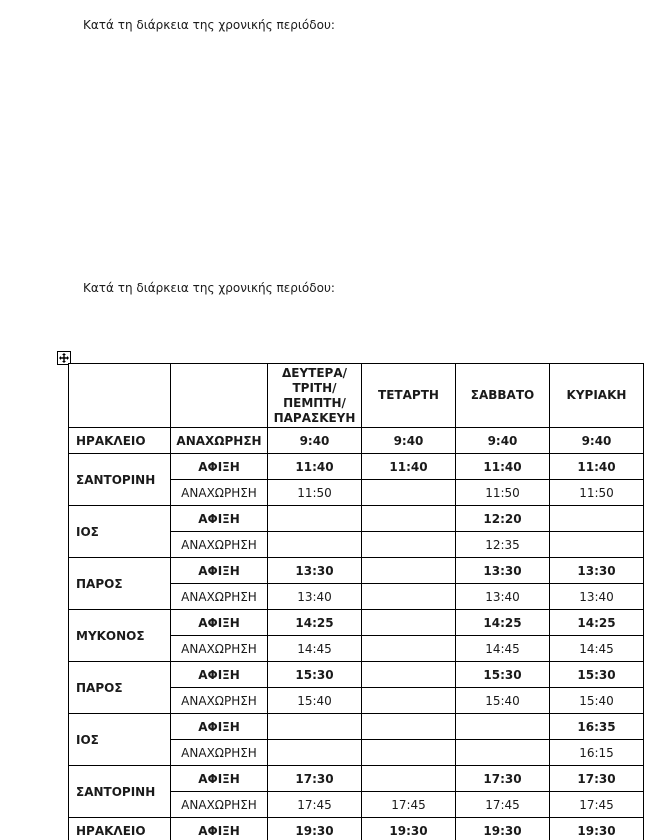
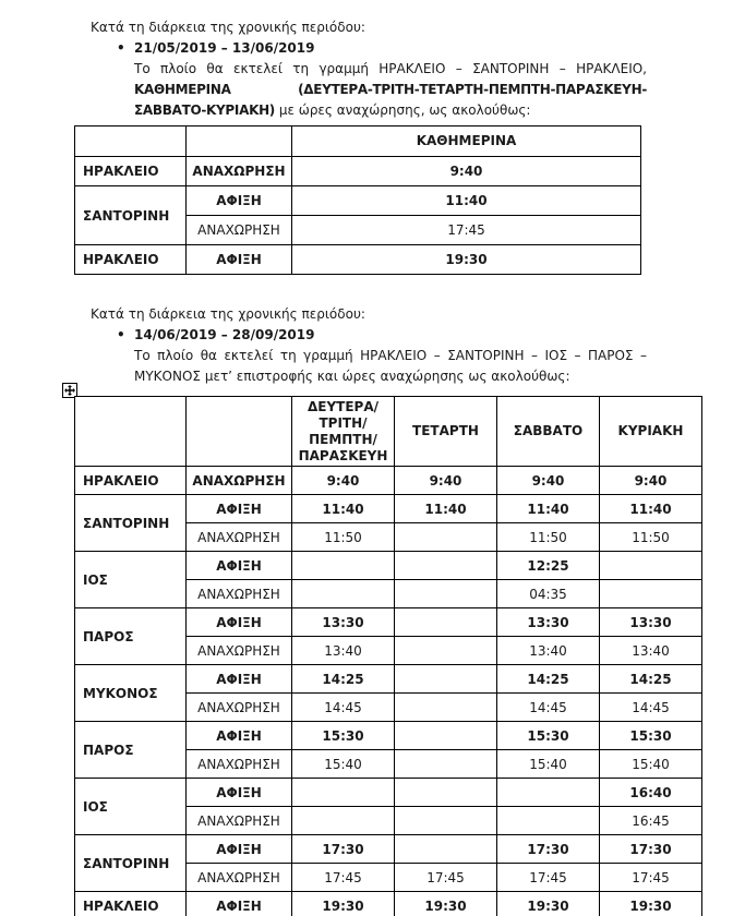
  Κατά τη διάρκεια της χρονικής περιόδου:
+ • 21/05/2019 – 13/06/2019
+ Το πλοίο θα εκτελεί τη γραμμή ΗΡΑΚΛΕΙΟ – ΣΑΝΤΟΡΙΝΗ – ΗΡΑΚΛΕΙΟ, ΚΑΘΗΜΕΡΙΝΑ (ΔΕΥΤΕΡΑ-ΤΡΙΤΗ-ΤΕΤΑΡΤΗ-ΠΕΜΠΤΗ-ΠΑΡΑΣΚΕΥΗ-ΣΑΒΒΑΤΟ-ΚΥΡΙΑΚΗ) με ώρες αναχώρησης, ως ακολούθως:
+ 		ΚΑΘΗΜΕΡΙΝΑ
+ ΗΡΑΚΛΕΙΟ	ΑΝΑΧΩΡΗΣΗ	9:40
+ ΣΑΝΤΟΡΙΝΗ	ΑΦΙΞΗ	11:40
+ ΑΝΑΧΩΡΗΣΗ	17:45
+ ΗΡΑΚΛΕΙΟ	ΑΦΙΞΗ	19:30
  Κατά τη διάρκεια της χρονικής περιόδου:
+ • 14/06/2019 – 28/09/2019
+ Το πλοίο θα εκτελεί τη γραμμή ΗΡΑΚΛΕΙΟ – ΣΑΝΤΟΡΙΝΗ – ΙΟΣ – ΠΑΡΟΣ – ΜΥΚΟΝΟΣ μετ’ επιστροφής και ώρες αναχώρησης ως ακολούθως:
  		ΔΕΥΤΕΡΑ/ ΤΡΙΤΗ/ ΠΕΜΠΤΗ/ ΠΑΡΑΣΚΕΥΗ	ΤΕΤΑΡΤΗ	ΣΑΒΒΑΤΟ	ΚΥΡΙΑΚΗ
  ΗΡΑΚΛΕΙΟ	ΑΝΑΧΩΡΗΣΗ	9:40	9:40	9:40	9:40
  ΣΑΝΤΟΡΙΝΗ	ΑΦΙΞΗ	11:40	11:40	11:40	11:40
  ΑΝΑΧΩΡΗΣΗ	11:50		11:50	11:50
- ΙΟΣ	ΑΦΙΞΗ			12:20
+ ΙΟΣ	ΑΦΙΞΗ			12:25
- ΑΝΑΧΩΡΗΣΗ			12:35
+ ΑΝΑΧΩΡΗΣΗ			04:35
  ΠΑΡΟΣ	ΑΦΙΞΗ	13:30		13:30	13:30
  ΑΝΑΧΩΡΗΣΗ	13:40		13:40	13:40
  ΜΥΚΟΝΟΣ	ΑΦΙΞΗ	14:25		14:25	14:25
  ΑΝΑΧΩΡΗΣΗ	14:45		14:45	14:45
  ΠΑΡΟΣ	ΑΦΙΞΗ	15:30		15:30	15:30
  ΑΝΑΧΩΡΗΣΗ	15:40		15:40	15:40
- ΙΟΣ	ΑΦΙΞΗ				16:35
+ ΙΟΣ	ΑΦΙΞΗ				16:40
- ΑΝΑΧΩΡΗΣΗ				16:15
+ ΑΝΑΧΩΡΗΣΗ				16:45
  ΣΑΝΤΟΡΙΝΗ	ΑΦΙΞΗ	17:30		17:30	17:30
  ΑΝΑΧΩΡΗΣΗ	17:45	17:45	17:45	17:45
  ΗΡΑΚΛΕΙΟ	ΑΦΙΞΗ	19:30	19:30	19:30	19:30
